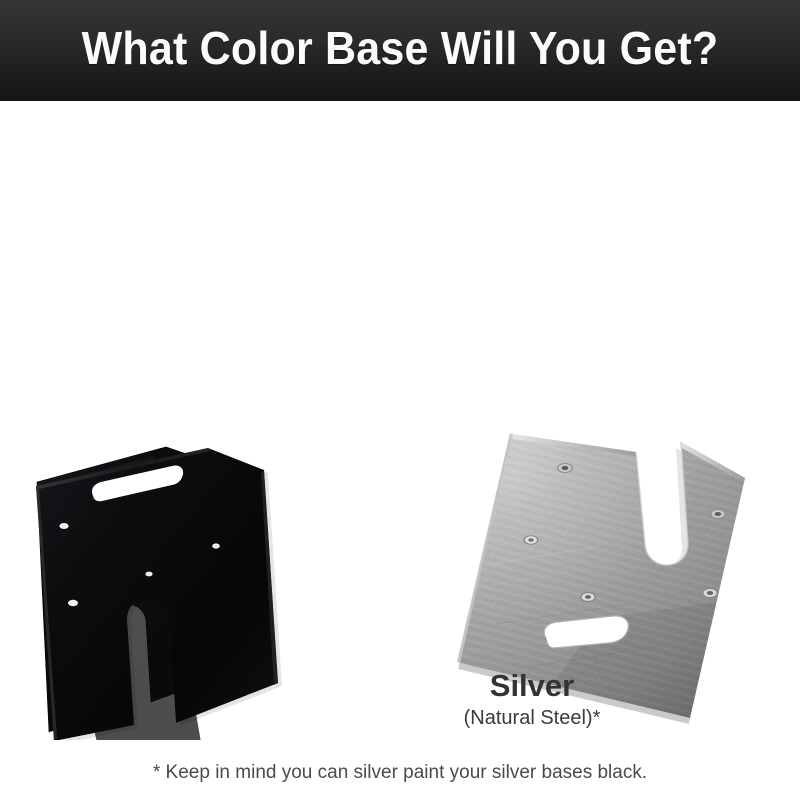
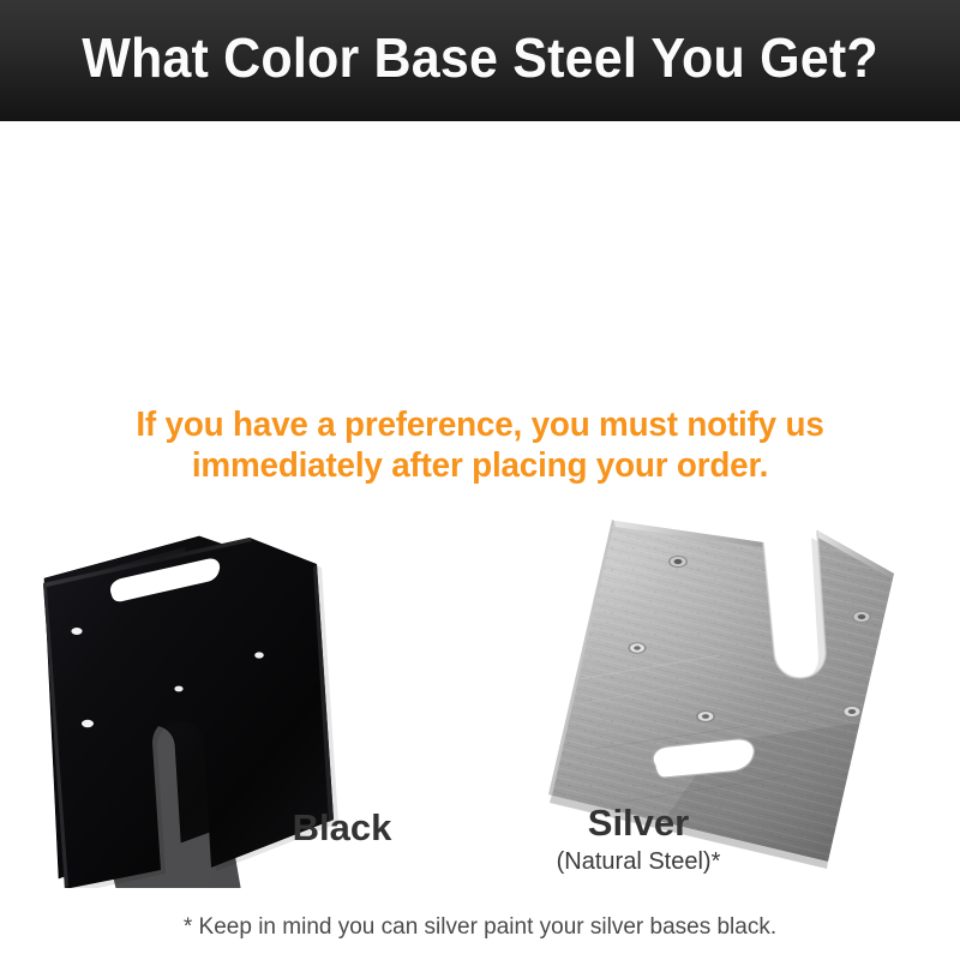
- What Color Base Will You Get?
+ What Color Base Steel You Get?
+ If you have a preference, you must notify us immediately after placing your order.
+ Black
  Silver
  (Natural Steel)*
  * Keep in mind you can silver paint your silver bases black.
